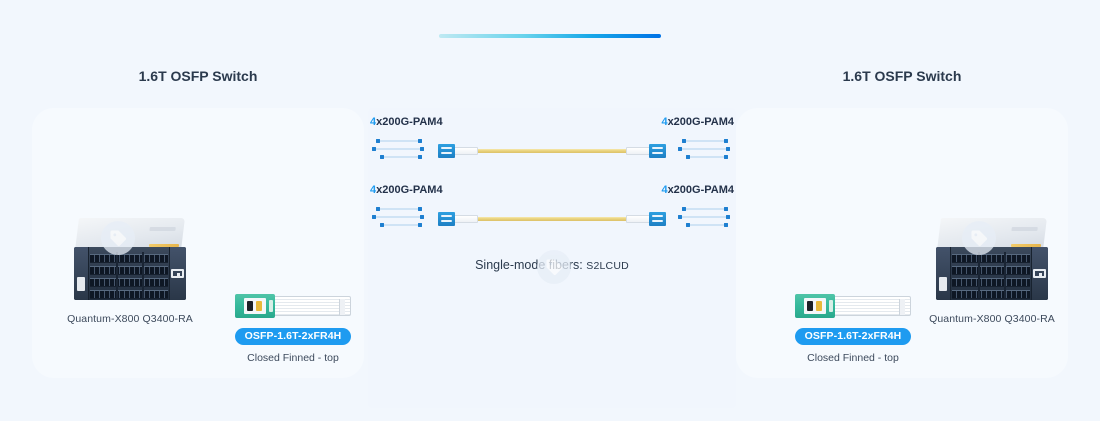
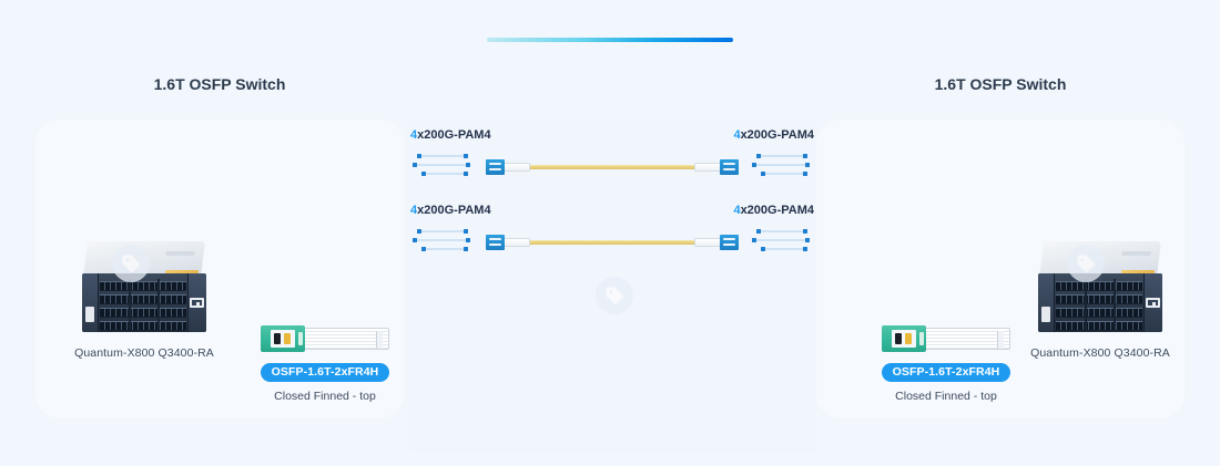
  1.6T OSFP Switch
  1.6T OSFP Switch
  Quantum-X800 Q3400-RA
  OSFP-1.6T-2xFR4H
  Closed Finned - top
  OSFP-1.6T-2xFR4H
  Closed Finned - top
  Quantum-X800 Q3400-RA
  4x200G-PAM4
  4x200G-PAM4
  4x200G-PAM4
  4x200G-PAM4
- Single-mode fibers: S2LCUD
